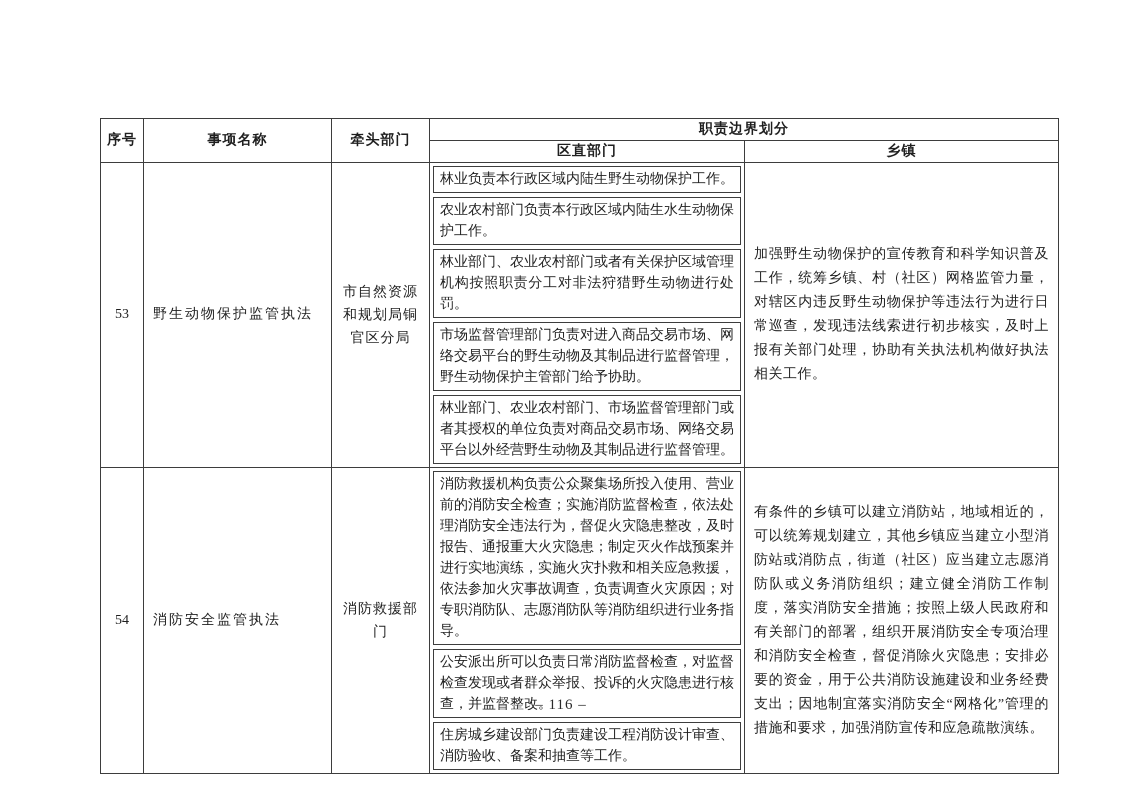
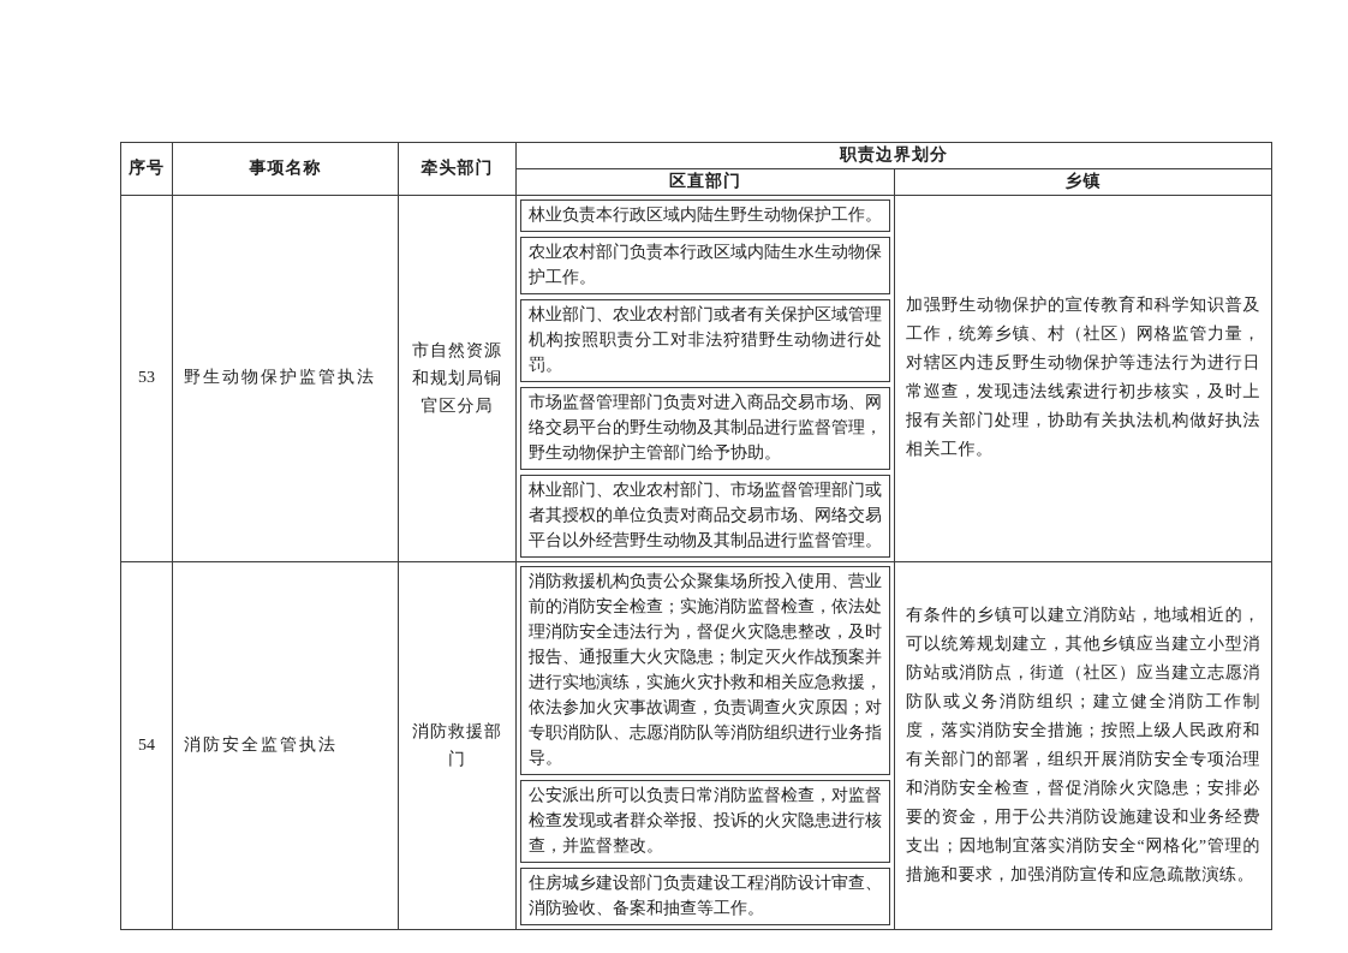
  序号	事项名称	牵头部门	职责边界划分
  区直部门	乡镇
  53	野生动物保护监管执法	市自然资源和规划局铜官区分局	林业负责本行政区域内陆生野生动物保护工作。 农业农村部门负责本行政区域内陆生水生动物保护工作。 林业部门、农业农村部门或者有关保护区域管理机构按照职责分工对非法狩猎野生动物进行处罚。 市场监督管理部门负责对进入商品交易市场、网络交易平台的野生动物及其制品进行监督管理，野生动物保护主管部门给予协助。 林业部门、农业农村部门、市场监督管理部门或者其授权的单位负责对商品交易市场、网络交易平台以外经营野生动物及其制品进行监督管理。	加强野生动物保护的宣传教育和科学知识普及工作，统筹乡镇、村（社区）网格监管力量，对辖区内违反野生动物保护等违法行为进行日常巡查，发现违法线索进行初步核实，及时上报有关部门处理，协助有关执法机构做好执法相关工作。
  54	消防安全监管执法	消防救援部门	消防救援机构负责公众聚集场所投入使用、营业前的消防安全检查；实施消防监督检查，依法处理消防安全违法行为，督促火灾隐患整改，及时报告、通报重大火灾隐患；制定灭火作战预案并进行实地演练，实施火灾扑救和相关应急救援，依法参加火灾事故调查，负责调查火灾原因；对专职消防队、志愿消防队等消防组织进行业务指导。 公安派出所可以负责日常消防监督检查，对监督检查发现或者群众举报、投诉的火灾隐患进行核查，并监督整改。 住房城乡建设部门负责建设工程消防设计审查、消防验收、备案和抽查等工作。	有条件的乡镇可以建立消防站，地域相近的，可以统筹规划建立，其他乡镇应当建立小型消防站或消防点，街道（社区）应当建立志愿消防队或义务消防组织；建立健全消防工作制度，落实消防安全措施；按照上级人民政府和有关部门的部署，组织开展消防安全专项治理和消防安全检查，督促消除火灾隐患；安排必要的资金，用于公共消防设施建设和业务经费支出；因地制宜落实消防安全“网格化”管理的措施和要求，加强消防宣传和应急疏散演练。
- – 116 –
